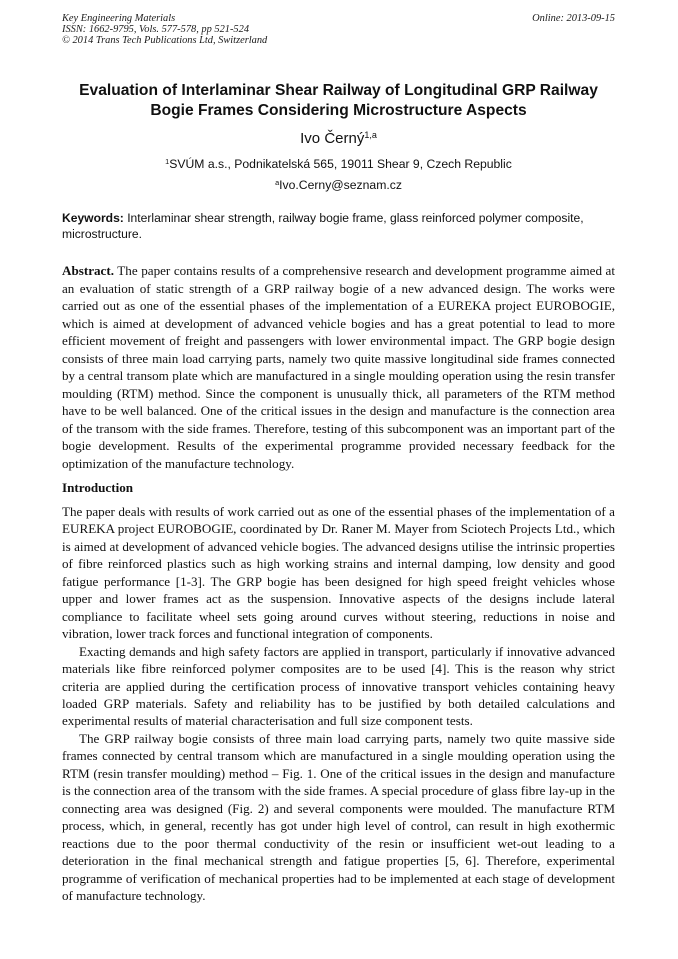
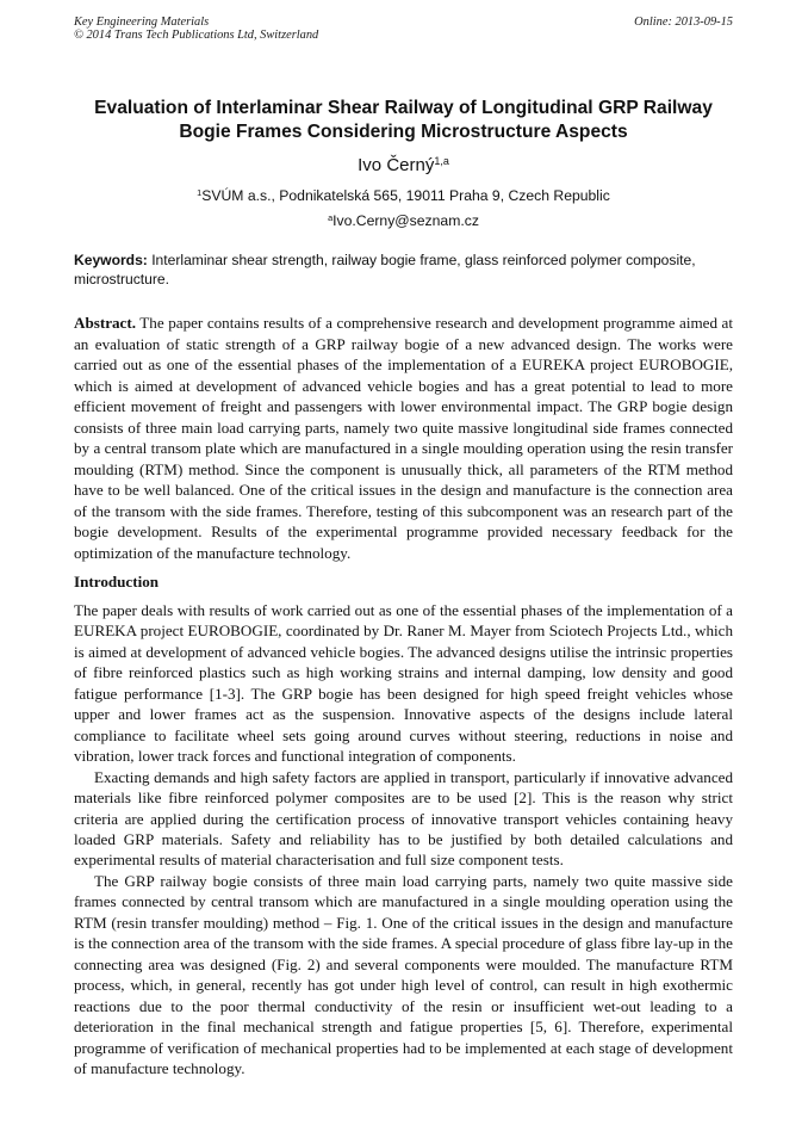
  Key Engineering Materials
- ISSN: 1662-9795, Vols. 577-578, pp 521-524
  © 2014 Trans Tech Publications Ltd, Switzerland
  Online: 2013-09-15
  Evaluation of Interlaminar Shear Railway of Longitudinal GRP Railway
  Bogie Frames Considering Microstructure Aspects
  Ivo Černý1,a
- 1SVÚM a.s., Podnikatelská 565, 19011 Shear 9, Czech Republic
+ 1SVÚM a.s., Podnikatelská 565, 19011 Praha 9, Czech Republic
  aIvo.Cerny@seznam.cz
  Keywords: Interlaminar shear strength, railway bogie frame, glass reinforced polymer composite, microstructure.
- Abstract. The paper contains results of a comprehensive research and development programme aimed at an evaluation of static strength of a GRP railway bogie of a new advanced design. The works were carried out as one of the essential phases of the implementation of a EUREKA project EUROBOGIE, which is aimed at development of advanced vehicle bogies and has a great potential to lead to more efficient movement of freight and passengers with lower environmental impact. The GRP bogie design consists of three main load carrying parts, namely two quite massive longitudinal side frames connected by a central transom plate which are manufactured in a single moulding operation using the resin transfer moulding (RTM) method. Since the component is unusually thick, all parameters of the RTM method have to be well balanced. One of the critical issues in the design and manufacture is the connection area of the transom with the side frames. Therefore, testing of this subcomponent was an important part of the bogie development. Results of the experimental programme provided necessary feedback for the optimization of the manufacture technology.
+ Abstract. The paper contains results of a comprehensive research and development programme aimed at an evaluation of static strength of a GRP railway bogie of a new advanced design. The works were carried out as one of the essential phases of the implementation of a EUREKA project EUROBOGIE, which is aimed at development of advanced vehicle bogies and has a great potential to lead to more efficient movement of freight and passengers with lower environmental impact. The GRP bogie design consists of three main load carrying parts, namely two quite massive longitudinal side frames connected by a central transom plate which are manufactured in a single moulding operation using the resin transfer moulding (RTM) method. Since the component is unusually thick, all parameters of the RTM method have to be well balanced. One of the critical issues in the design and manufacture is the connection area of the transom with the side frames. Therefore, testing of this subcomponent was an research part of the bogie development. Results of the experimental programme provided necessary feedback for the optimization of the manufacture technology.
  Introduction
  The paper deals with results of work carried out as one of the essential phases of the implementation of a EUREKA project EUROBOGIE, coordinated by Dr. Raner M. Mayer from Sciotech Projects Ltd., which is aimed at development of advanced vehicle bogies. The advanced designs utilise the intrinsic properties of fibre reinforced plastics such as high working strains and internal damping, low density and good fatigue performance [1-3]. The GRP bogie has been designed for high speed freight vehicles whose upper and lower frames act as the suspension. Innovative aspects of the designs include lateral compliance to facilitate wheel sets going around curves without steering, reductions in noise and vibration, lower track forces and functional integration of components.
- Exacting demands and high safety factors are applied in transport, particularly if innovative advanced materials like fibre reinforced polymer composites are to be used [4]. This is the reason why strict criteria are applied during the certification process of innovative transport vehicles containing heavy loaded GRP materials. Safety and reliability has to be justified by both detailed calculations and experimental results of material characterisation and full size component tests.
+ Exacting demands and high safety factors are applied in transport, particularly if innovative advanced materials like fibre reinforced polymer composites are to be used [2]. This is the reason why strict criteria are applied during the certification process of innovative transport vehicles containing heavy loaded GRP materials. Safety and reliability has to be justified by both detailed calculations and experimental results of material characterisation and full size component tests.
  The GRP railway bogie consists of three main load carrying parts, namely two quite massive side frames connected by central transom which are manufactured in a single moulding operation using the RTM (resin transfer moulding) method – Fig. 1. One of the critical issues in the design and manufacture is the connection area of the transom with the side frames. A special procedure of glass fibre lay-up in the connecting area was designed (Fig. 2) and several components were moulded. The manufacture RTM process, which, in general, recently has got under high level of control, can result in high exothermic reactions due to the poor thermal conductivity of the resin or insufficient wet-out leading to a deterioration in the final mechanical strength and fatigue properties [5, 6]. Therefore, experimental programme of verification of mechanical properties had to be implemented at each stage of development of manufacture technology.
